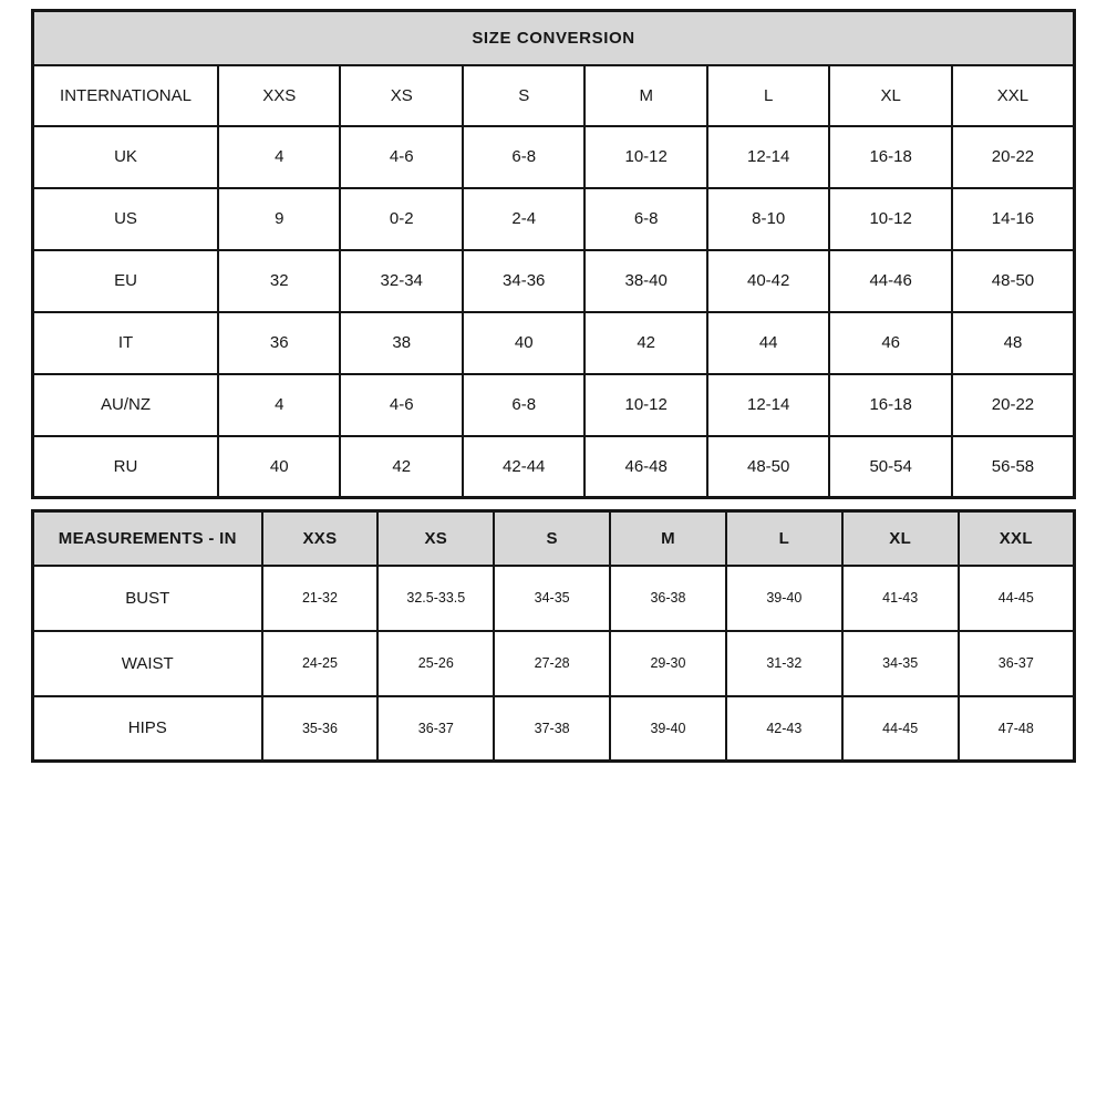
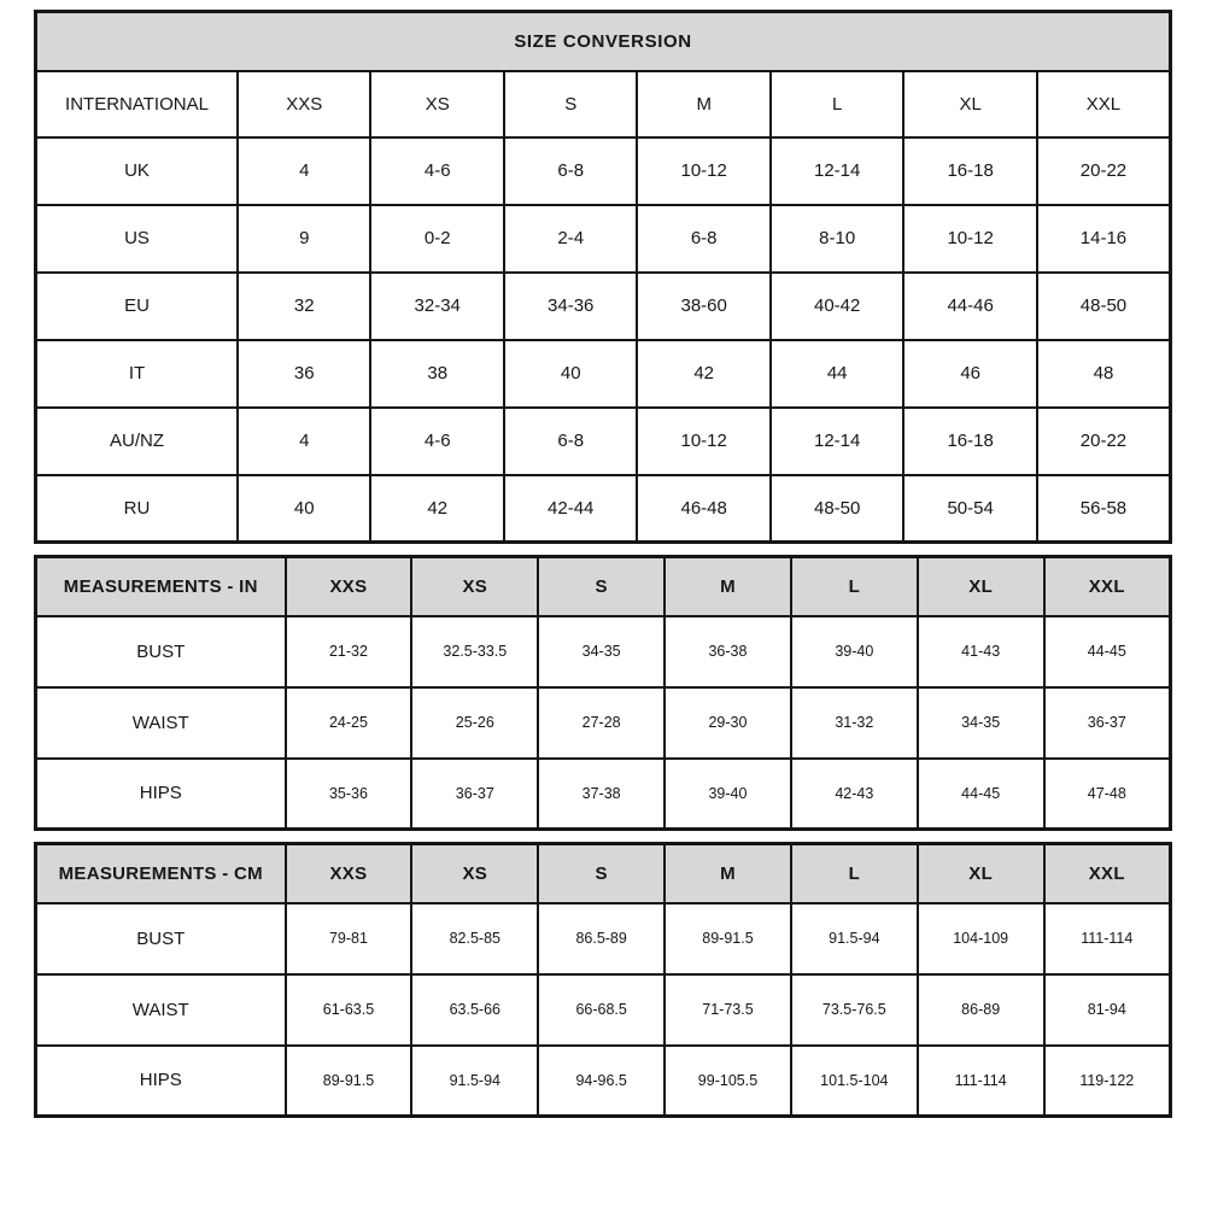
  SIZE CONVERSION
  INTERNATIONAL	XXS	XS	S	M	L	XL	XXL
  UK	4	4-6	6-8	10-12	12-14	16-18	20-22
  US	9	0-2	2-4	6-8	8-10	10-12	14-16
- EU	32	32-34	34-36	38-40	40-42	44-46	48-50
+ EU	32	32-34	34-36	38-60	40-42	44-46	48-50
  IT	36	38	40	42	44	46	48
  AU/NZ	4	4-6	6-8	10-12	12-14	16-18	20-22
  RU	40	42	42-44	46-48	48-50	50-54	56-58
  MEASUREMENTS - IN	XXS	XS	S	M	L	XL	XXL
  BUST	21-32	32.5-33.5	34-35	36-38	39-40	41-43	44-45
  WAIST	24-25	25-26	27-28	29-30	31-32	34-35	36-37
  HIPS	35-36	36-37	37-38	39-40	42-43	44-45	47-48
+ MEASUREMENTS - CM	XXS	XS	S	M	L	XL	XXL
+ BUST	79-81	82.5-85	86.5-89	89-91.5	91.5-94	104-109	111-114
+ WAIST	61-63.5	63.5-66	66-68.5	71-73.5	73.5-76.5	86-89	81-94
+ HIPS	89-91.5	91.5-94	94-96.5	99-105.5	101.5-104	111-114	119-122
